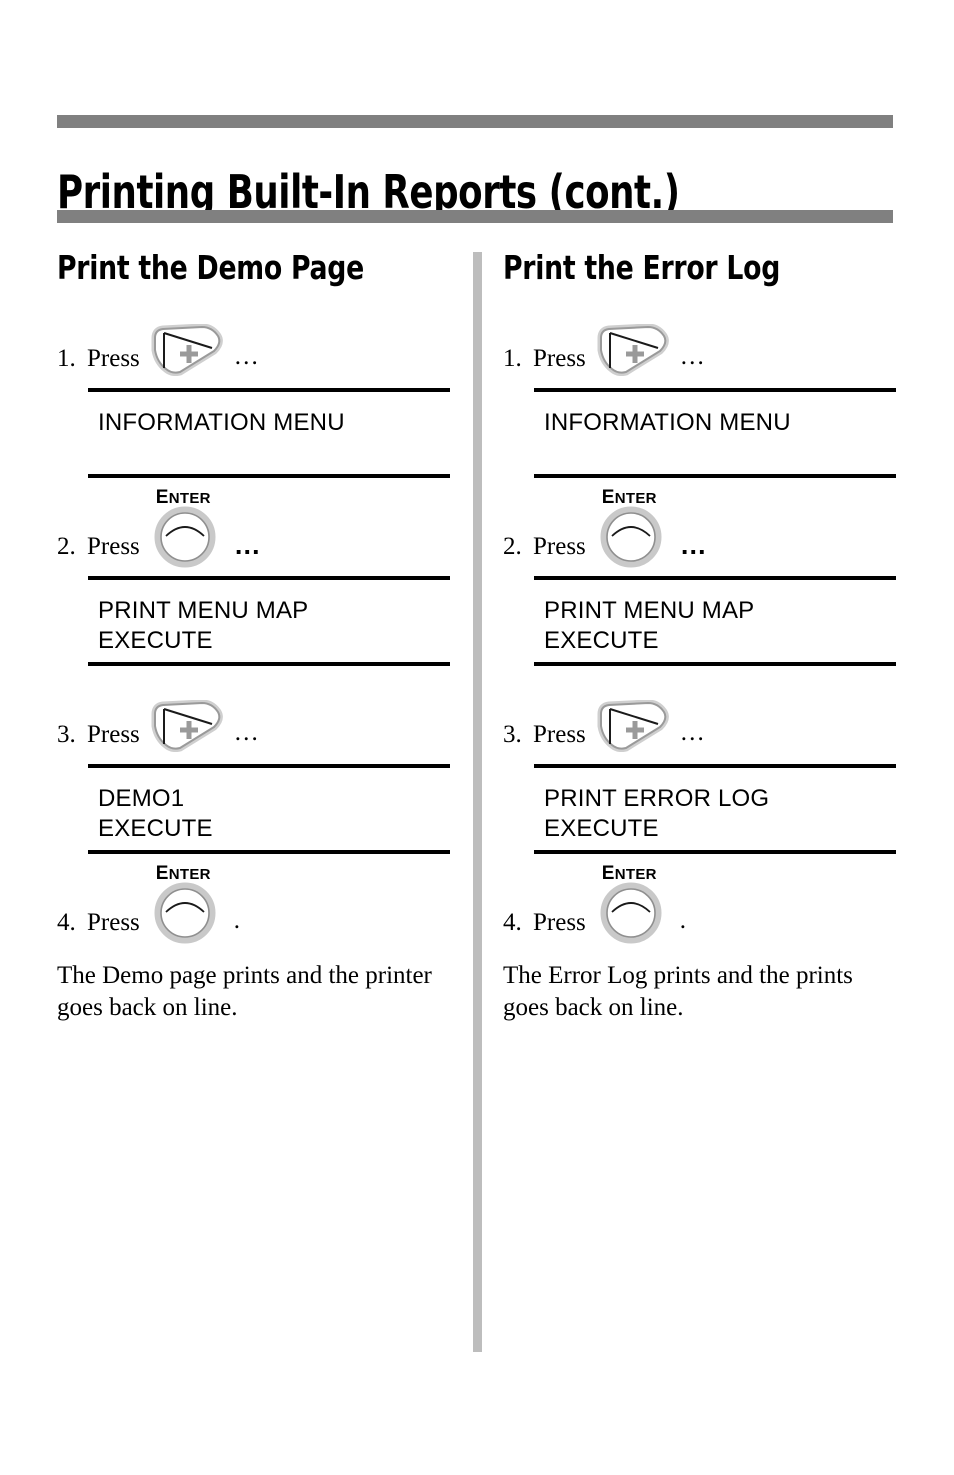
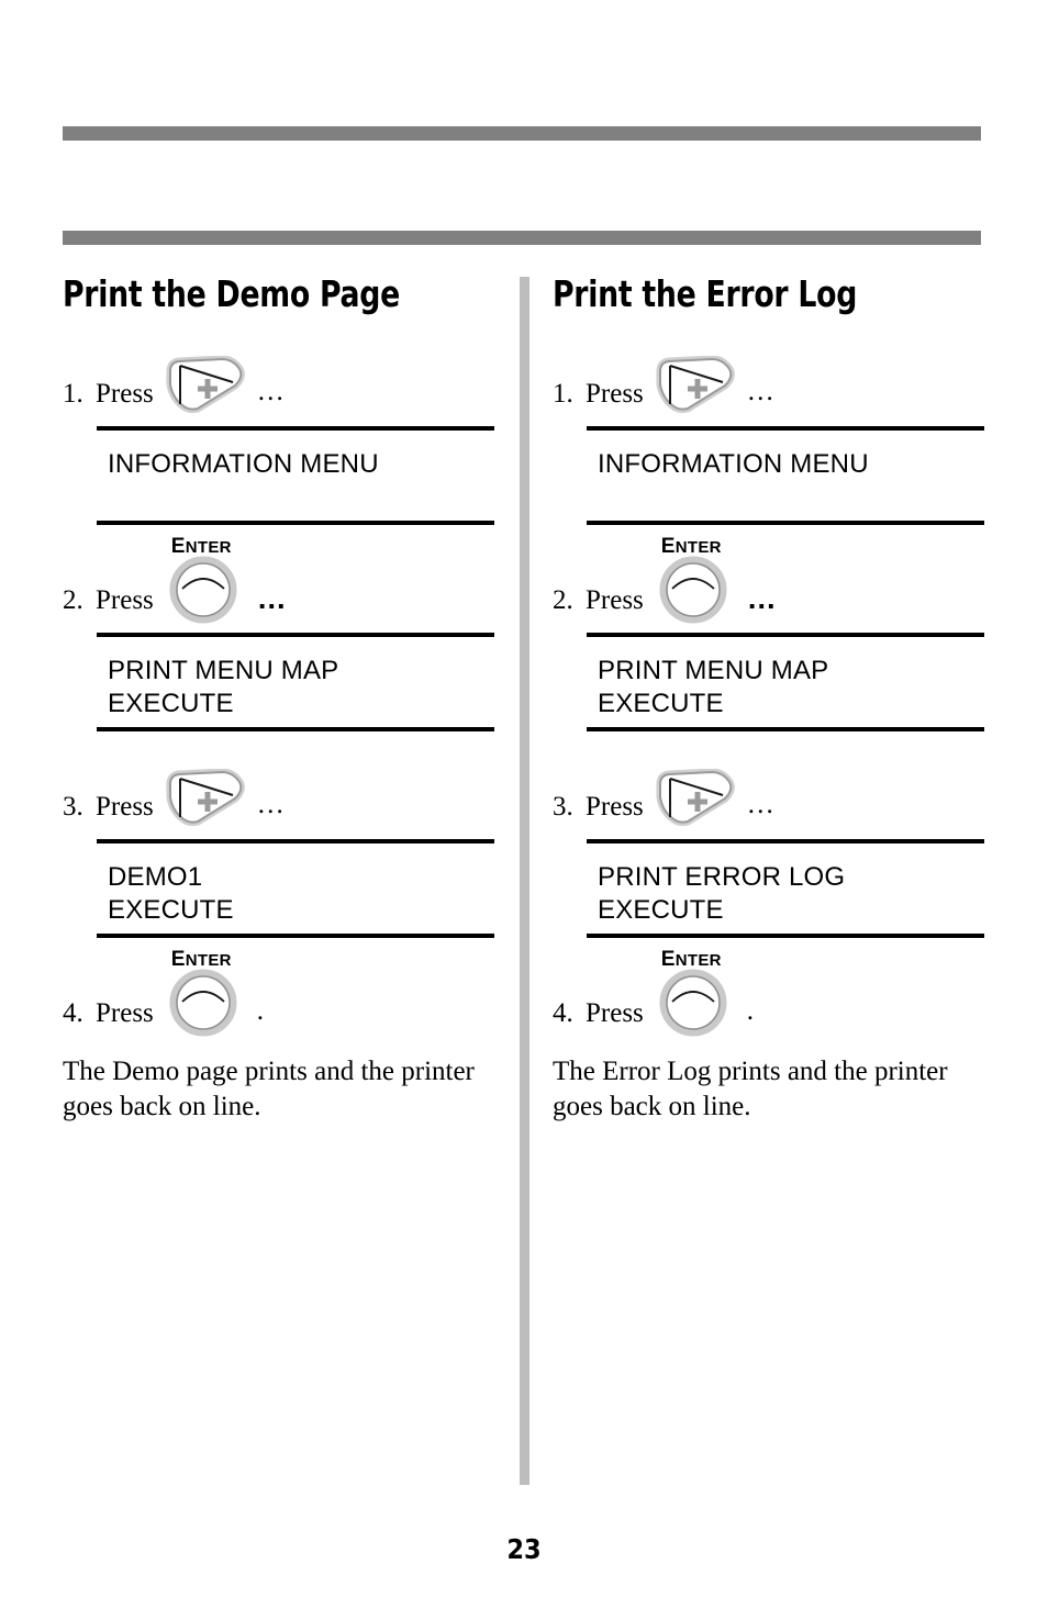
- Printing Built-In Reports (cont.)
  Print the Demo Page
  1.
  Press
  …
  INFORMATION MENU
  2.
  Press
  ENTER
  …
  PRINT MENU MAP
  EXECUTE
  3.
  Press
  …
  DEMO1
  EXECUTE
  4.
  Press
  ENTER
  .
  The Demo page prints and the printer goes back on line.
  Print the Error Log
  1.
  Press
  …
  INFORMATION MENU
  2.
  Press
  ENTER
  …
  PRINT MENU MAP
  EXECUTE
  3.
  Press
  …
  PRINT ERROR LOG
  EXECUTE
  4.
  Press
  ENTER
  .
- The Error Log prints and the prints goes back on line.
+ The Error Log prints and the printer goes back on line.
+ 23
